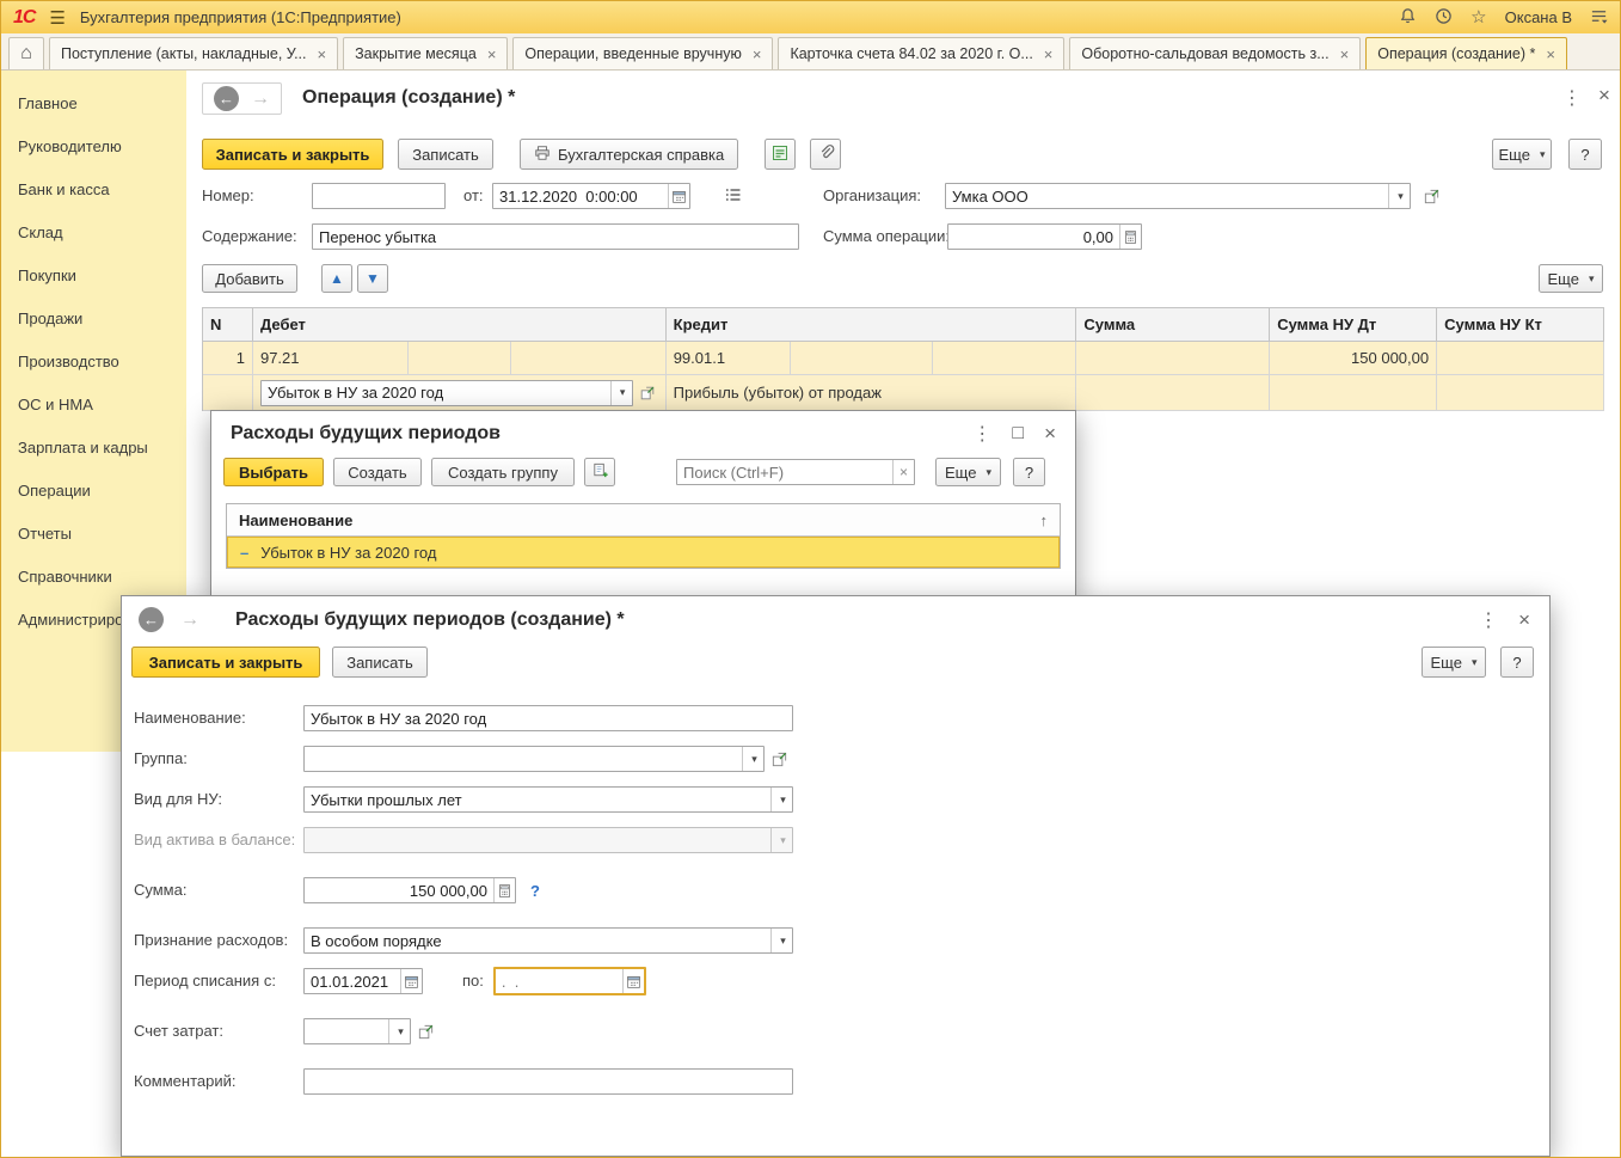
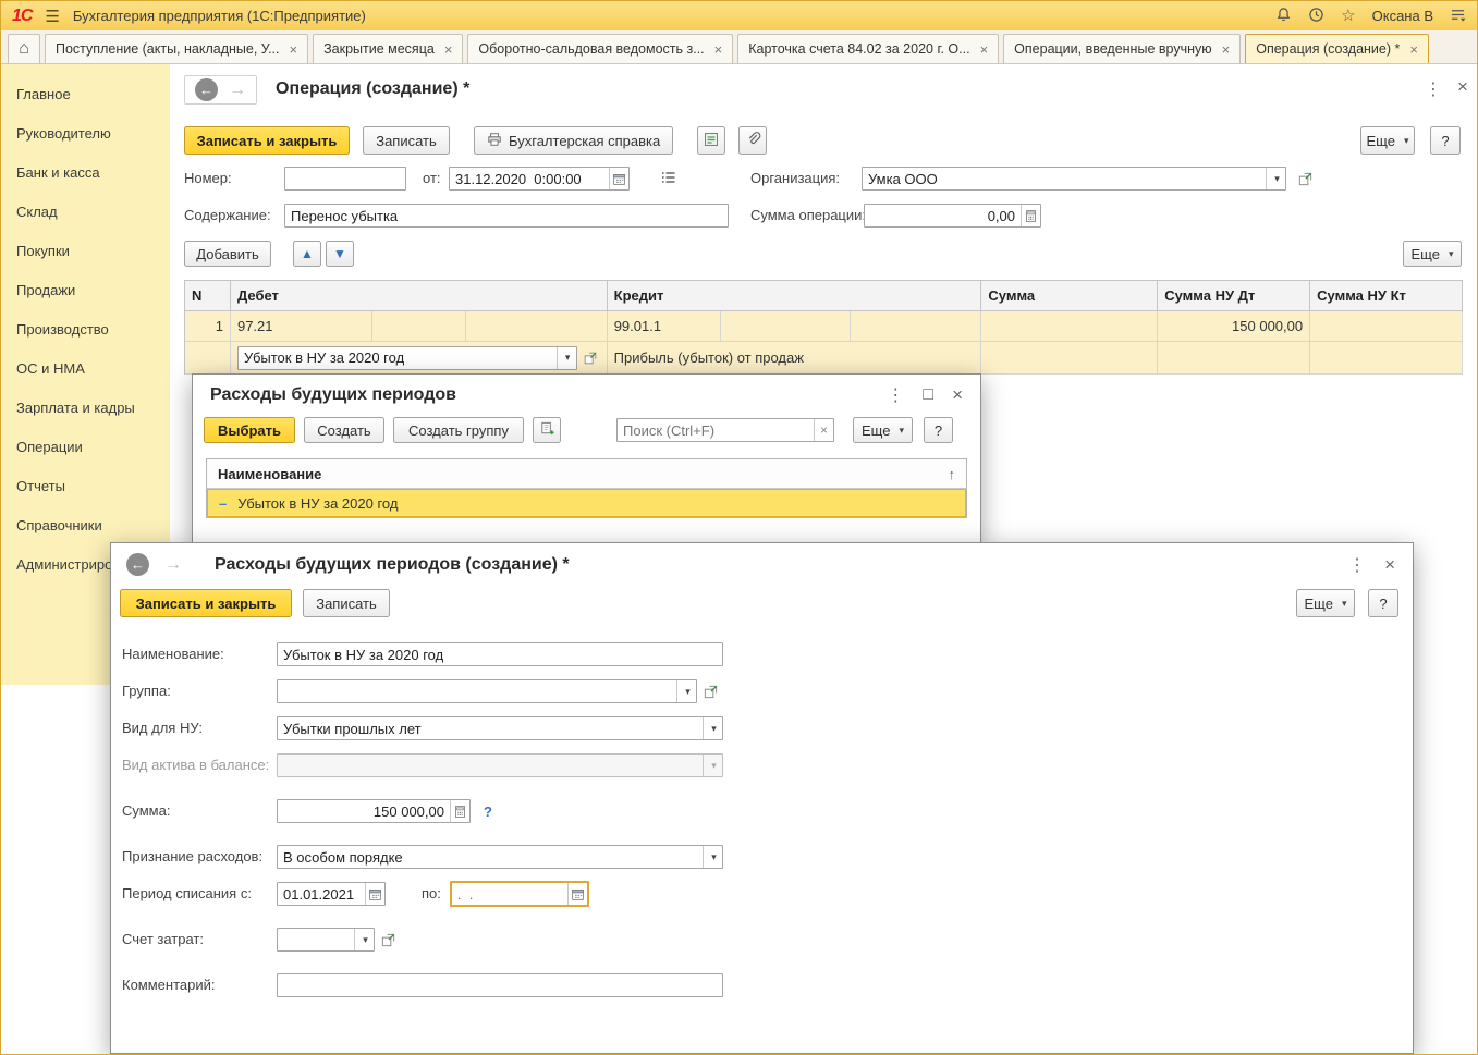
  1С
  ☰
  Бухгалтерия предприятия (1С:Предприятие)
  ☆
  Оксана В
  ⌂
  Поступление (акты, накладные, У...
  ×
  Закрытие месяца
  ×
- Операции, введенные вручную
+ Оборотно-сальдовая ведомость з...
  ×
  Карточка счета 84.02 за 2020 г. О...
  ×
- Оборотно-сальдовая ведомость з...
+ Операции, введенные вручную
  ×
  Операция (создание) *
  ×
  Главное
  Руководителю
  Банк и касса
  Склад
  Покупки
  Продажи
  Производство
  ОС и НМА
  Зарплата и кадры
  Операции
  Отчеты
  Справочники
  Администриро
  ←
  →
  Операция (создание) *
  ⋮
  ×
  Записать и закрыть
  Записать
  Бухгалтерская справка
  Еще
  ▾
  ?
  Номер:
  от:
  31.12.2020 0:00:00
  Организация:
  Умка ООО
  ▾
  Содержание:
  Перенос убытка
  Сумма операции
  0,00
  Добавить
  ▲
  ▼
  Еще
  ▾
  N
  Дебет
  Кредит
  Сумма
  Сумма НУ Дт
  Сумма НУ Кт
  1
  97.21
  99.01.1
  150 000,00
  Убыток в НУ за 2020 год
  ▾
  Прибыль (убыток) от продаж
  Расходы будущих периодов
  ⋮
  □
  ×
  Выбрать
  Создать
  Создать группу
  Поиск (Ctrl+F)
  ×
  Еще
  ▾
  ?
  Наименование
  ↑
  –
  Убыток в НУ за 2020 год
  ←
  →
  Расходы будущих периодов (создание) *
  ⋮
  ×
  Записать и закрыть
  Записать
  Еще
  ▾
  ?
  Наименование:
  Убыток в НУ за 2020 год
  Группа:
  ▾
  Вид для НУ:
  Убытки прошлых лет
  ▾
  Вид актива в балансе:
  ▾
  Сумма:
  150 000,00
  ?
  Признание расходов:
  В особом порядке
  ▾
  Период списания с:
  01.01.2021
  по:
  . .
  Счет затрат:
  ▾
  Комментарий:
